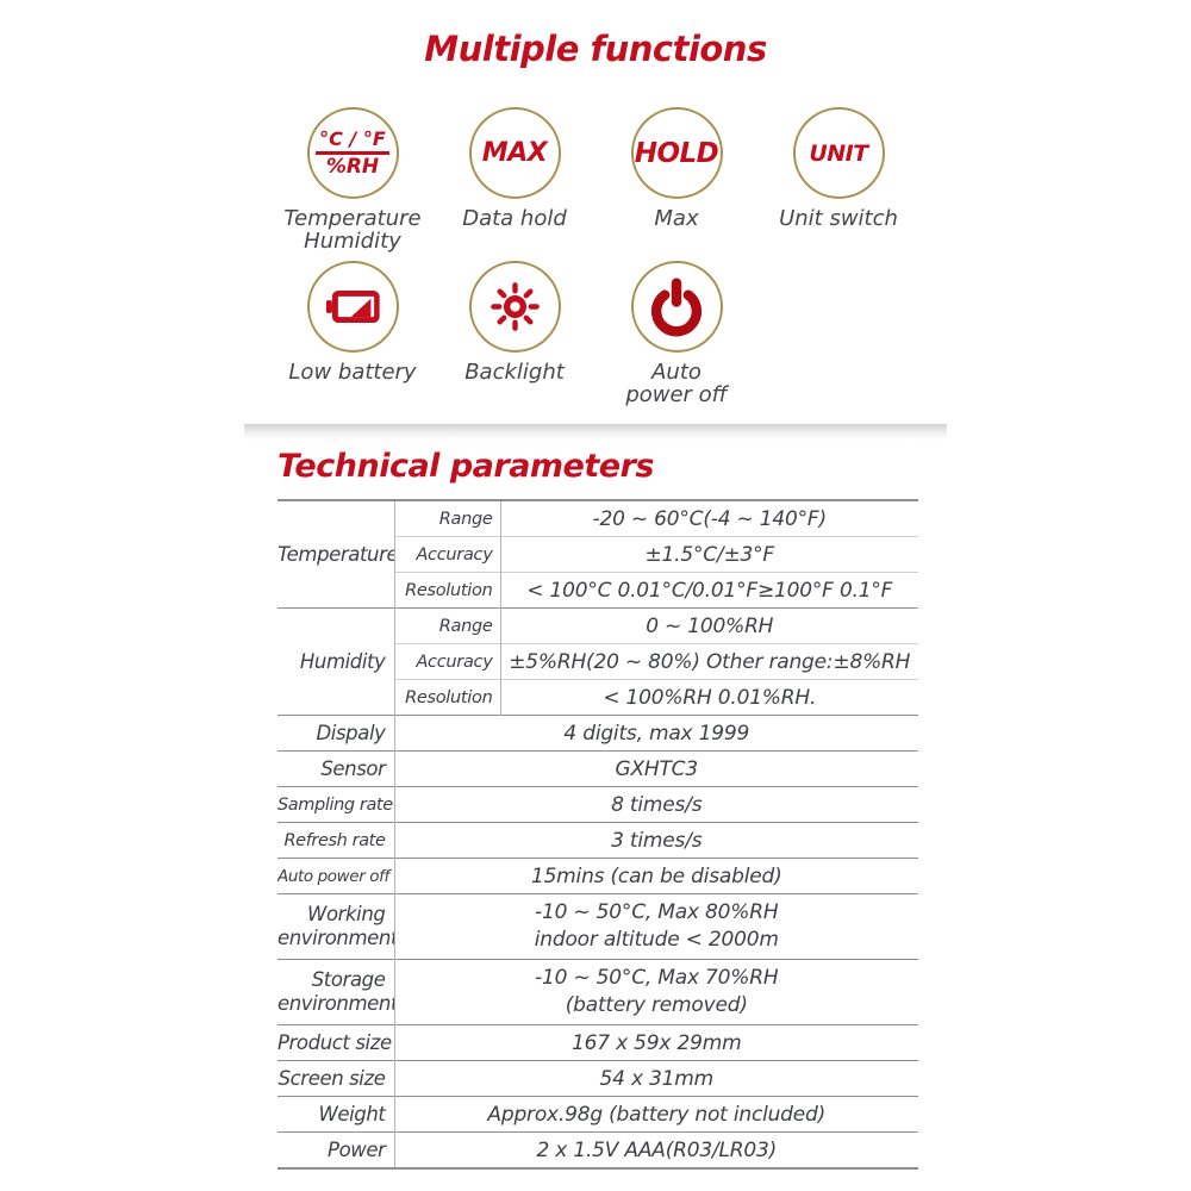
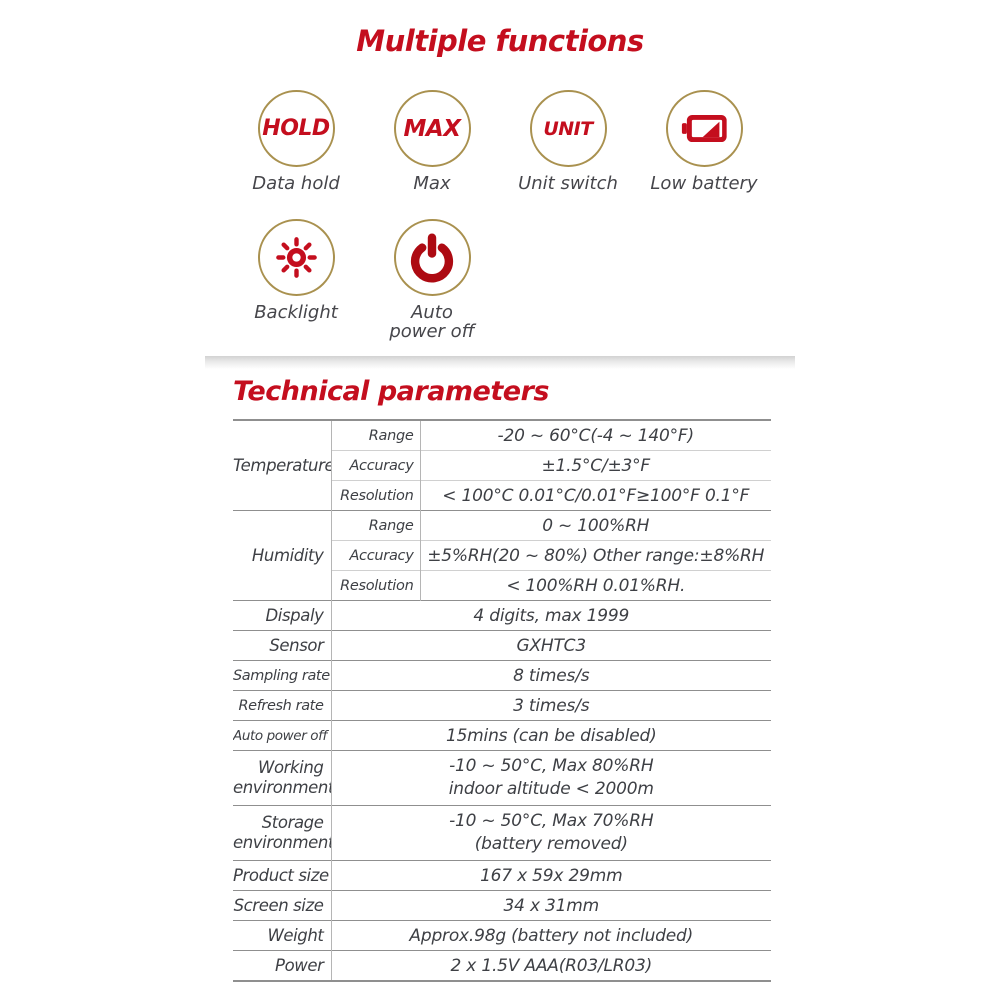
  Multiple functions
- °C / °F
- %RH
- Temperature
- Humidity
- MAX
+ HOLD
  Data hold
- HOLD
+ MAX
  Max
  UNIT
  Unit switch
  Low battery
  Backlight
  Auto
  power off
  Technical parameters
  Temperature	Range	-20 ~ 60°C(-4 ~ 140°F)
  Accuracy	±1.5°C/±3°F
  Resolution	< 100°C 0.01°C/0.01°F≥100°F 0.1°F
  Humidity	Range	0 ~ 100%RH
  Accuracy	±5%RH(20 ~ 80%) Other range:±8%RH
  Resolution	< 100%RH 0.01%RH.
  Dispaly	4 digits, max 1999
  Sensor	GXHTC3
  Sampling rate	8 times/s
  Refresh rate	3 times/s
  Auto power off	15mins (can be disabled)
  Working environmen	-10 ~ 50°C, Max 80%RH indoor altitude < 2000m
  Storage environmen	-10 ~ 50°C, Max 70%RH (battery removed)
  Product size	167 x 59x 29mm
- Screen size	54 x 31mm
+ Screen size	34 x 31mm
  Weight	Approx.98g (battery not included)
  Power	2 x 1.5V AAA(R03/LR03)
